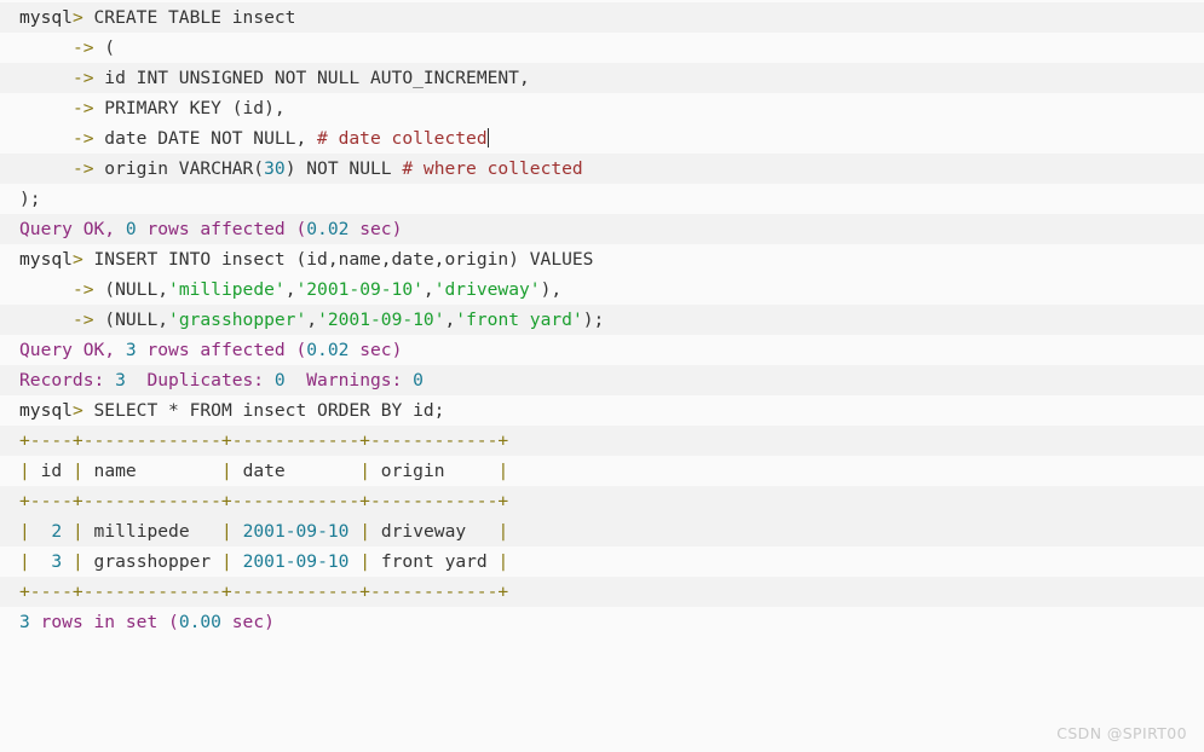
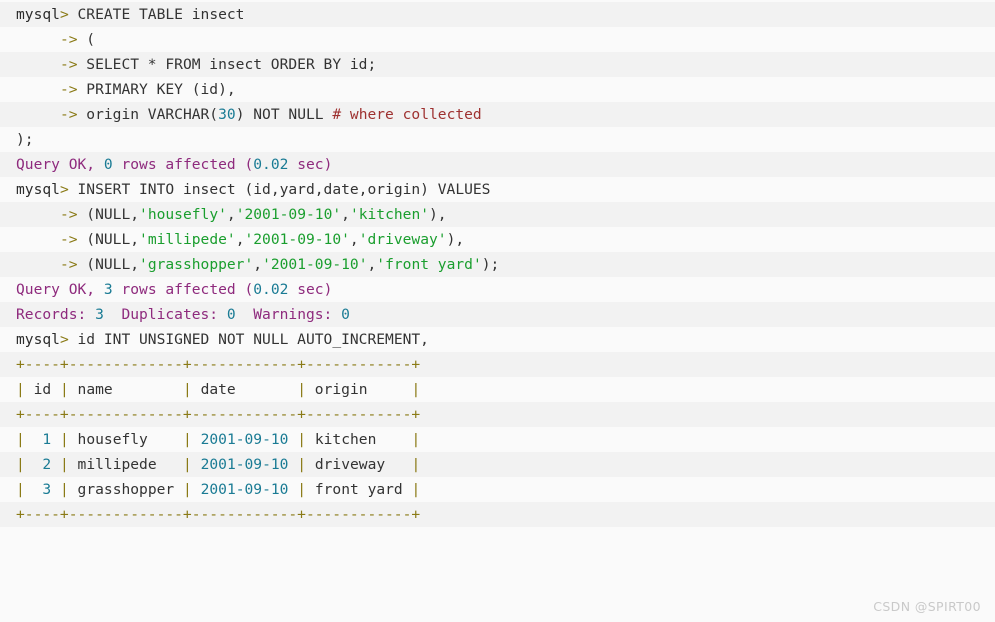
  mysql> CREATE TABLE insect
  -> (
- -> id INT UNSIGNED NOT NULL AUTO_INCREMENT,
+ -> SELECT * FROM insect ORDER BY id;
  -> PRIMARY KEY (id),
- -> date DATE NOT NULL, # date collected
  -> origin VARCHAR(30) NOT NULL # where collected
  );
  Query OK, 0 rows affected (0.02 sec)
- mysql> INSERT INTO insect (id,name,date,origin) VALUES
+ mysql> INSERT INTO insect (id,yard,date,origin) VALUES
+ -> (NULL,'housefly','2001-09-10','kitchen'),
  -> (NULL,'millipede','2001-09-10','driveway'),
  -> (NULL,'grasshopper','2001-09-10','front yard');
  Query OK, 3 rows affected (0.02 sec)
  Records: 3 Duplicates: 0 Warnings: 0
- mysql> SELECT * FROM insect ORDER BY id;
+ mysql> id INT UNSIGNED NOT NULL AUTO_INCREMENT,
  +----+-------------+------------+------------+
  | id | name | date | origin |
  +----+-------------+------------+------------+
+ | 1 | housefly | 2001-09-10 | kitchen |
  | 2 | millipede | 2001-09-10 | driveway |
  | 3 | grasshopper | 2001-09-10 | front yard |
  +----+-------------+------------+------------+
- 3 rows in set (0.00 sec)
  CSDN @SPIRT00
